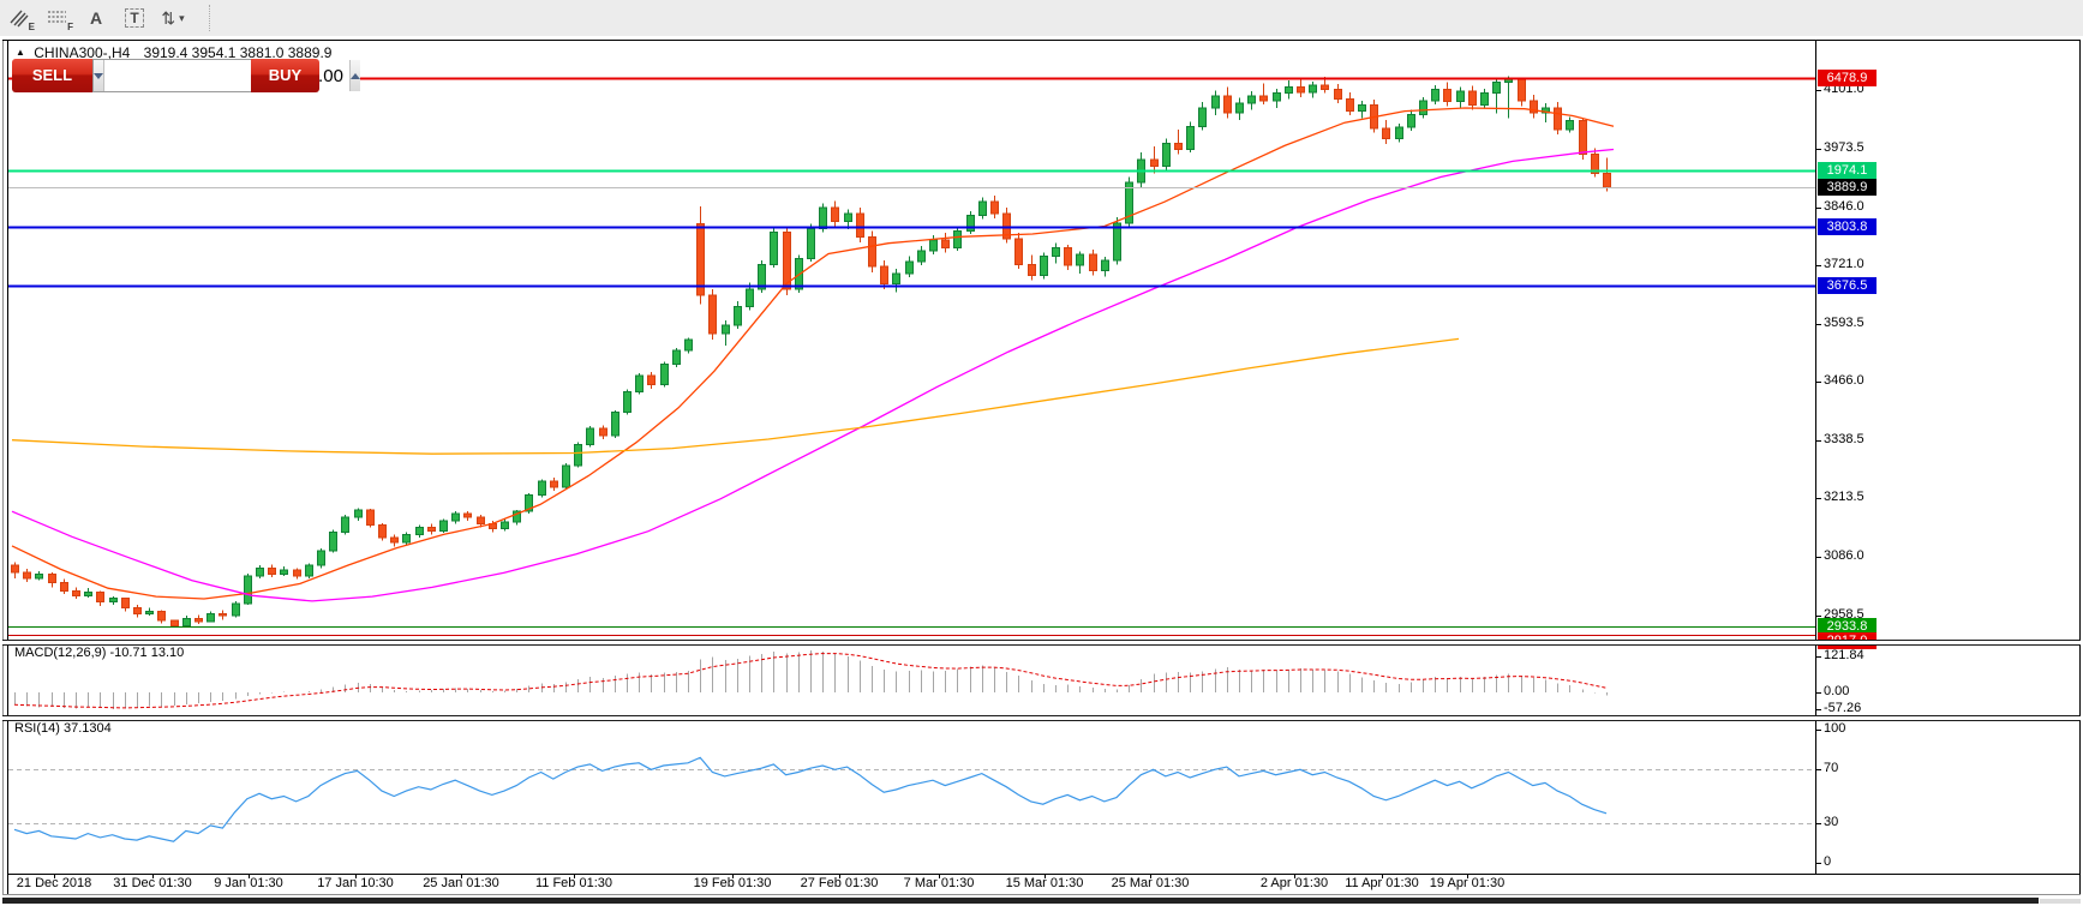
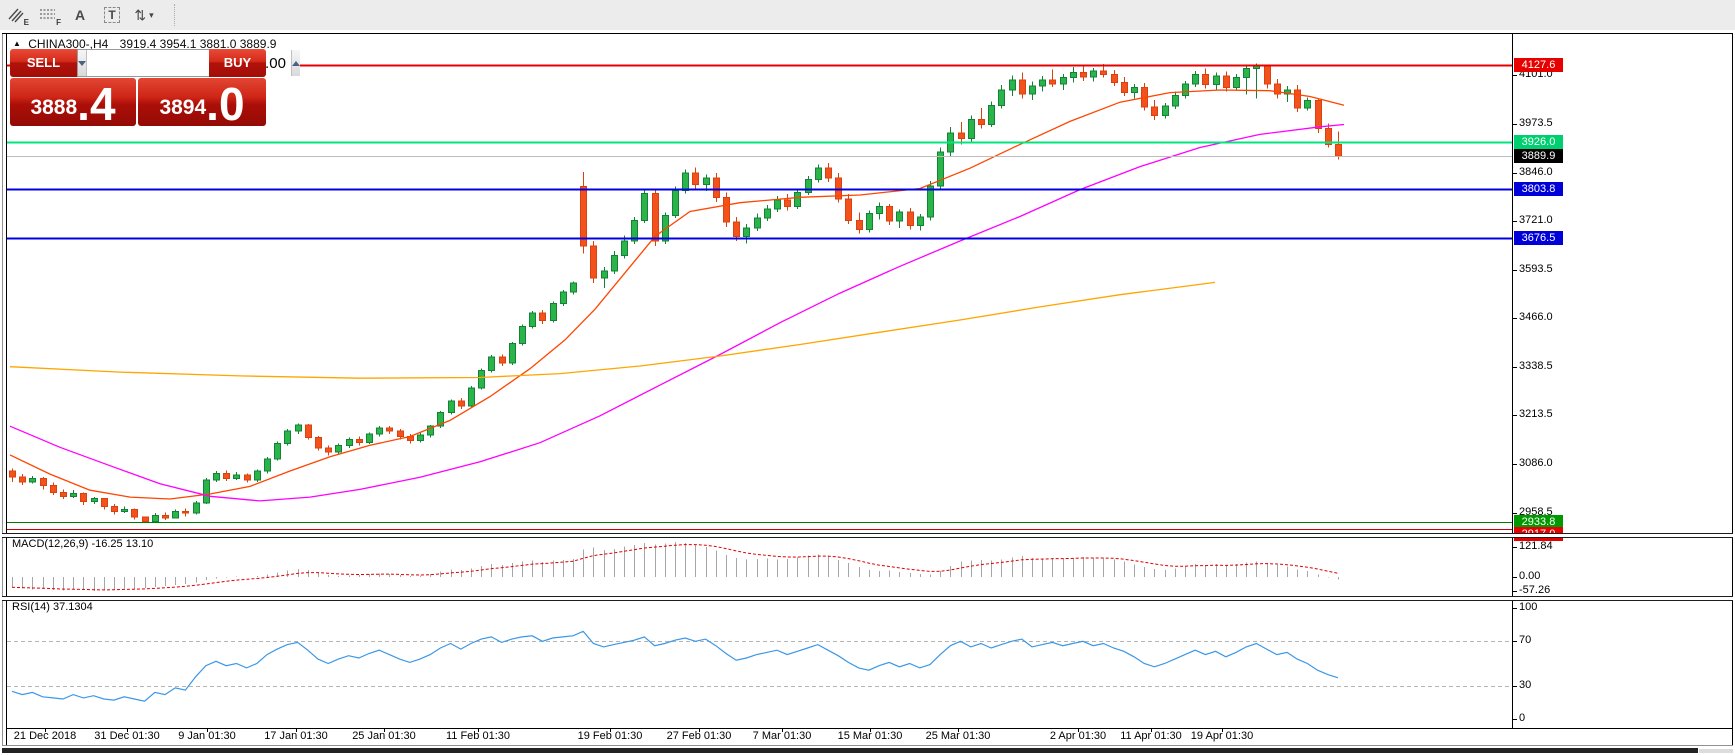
  E
  F
  A
  T
  ⇅
  ▾
  ▲ CHINA300-,H4 3919.4 3954.1 3881.0 3889.9
  SELL
  .00
  BUY
+ 3888
+ .4
+ 3894
+ .0
- MACD(12,26,9) -10.71 13.10
+ MACD(12,26,9) -16.25 13.10
  RSI(14) 37.1304
  4101.0
  3973.5
  3846.0
  3721.0
  3593.5
  3466.0
  3338.5
  3213.5
  3086.0
  2958.5
  121.84
  0.00
  -57.26
  100
  70
  30
  0
- 6478.9
+ 4127.6
- 1974.1
+ 3926.0
  3889.9
  3803.8
  3676.5
  2933.8
  21 Dec 2018
  31 Dec 01:30
  9 Jan 01:30
- 17 Jan 10:30
+ 17 Jan 01:30
  25 Jan 01:30
  11 Feb 01:30
  19 Feb 01:30
  27 Feb 01:30
  7 Mar 01:30
  15 Mar 01:30
  25 Mar 01:30
  2 Apr 01:30
  11 Apr 01:30
  19 Apr 01:30
